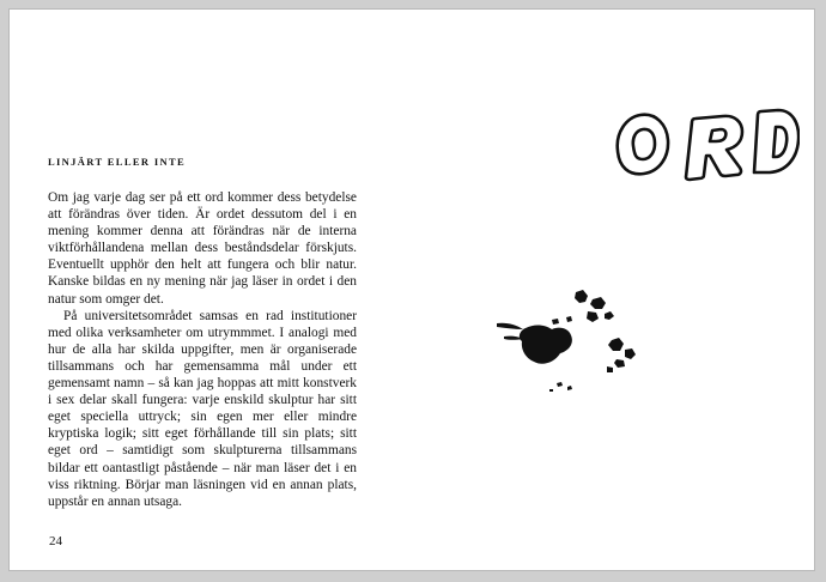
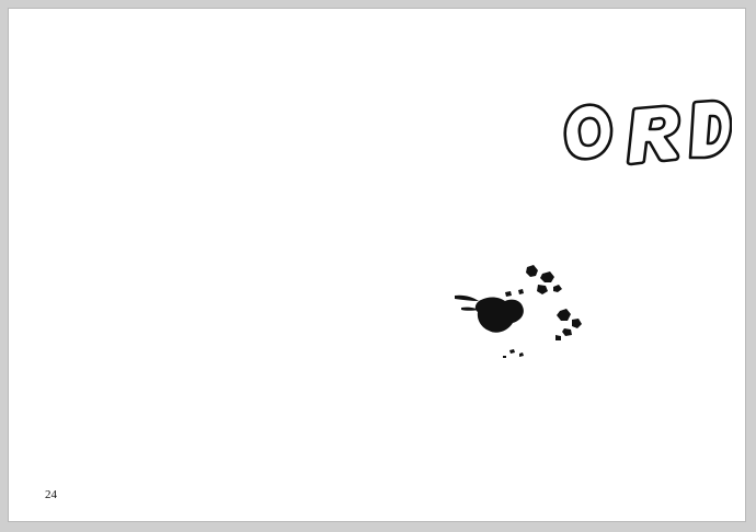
- LINJÄRT ELLER INTE
- Om jag varje dag ser på ett ord kommer dess betydelse att förändras över tiden. Är ordet dessutom del i en mening kommer denna att förändras när de interna viktförhållandena mellan dess beståndsdelar förskjuts. Eventuellt upphör den helt att fungera och blir natur. Kanske bildas en ny mening när jag läser in ordet i den natur som omger det.
- På universitetsområdet samsas en rad institutioner med olika verksamheter om utrymmmet. I analogi med hur de alla har skilda uppgifter, men är organiserade tillsammans och har gemensamma mål under ett gemensamt namn – så kan jag hoppas att mitt konstverk i sex delar skall fungera: varje enskild skulptur har sitt eget speciella uttryck; sin egen mer eller mindre kryptiska logik; sitt eget förhållande till sin plats; sitt eget ord – samtidigt som skulpturerna tillsammans bildar ett oantastligt påstående – när man läser det i en viss riktning. Börjar man läsningen vid en annan plats, uppstår en annan utsaga.
  24
